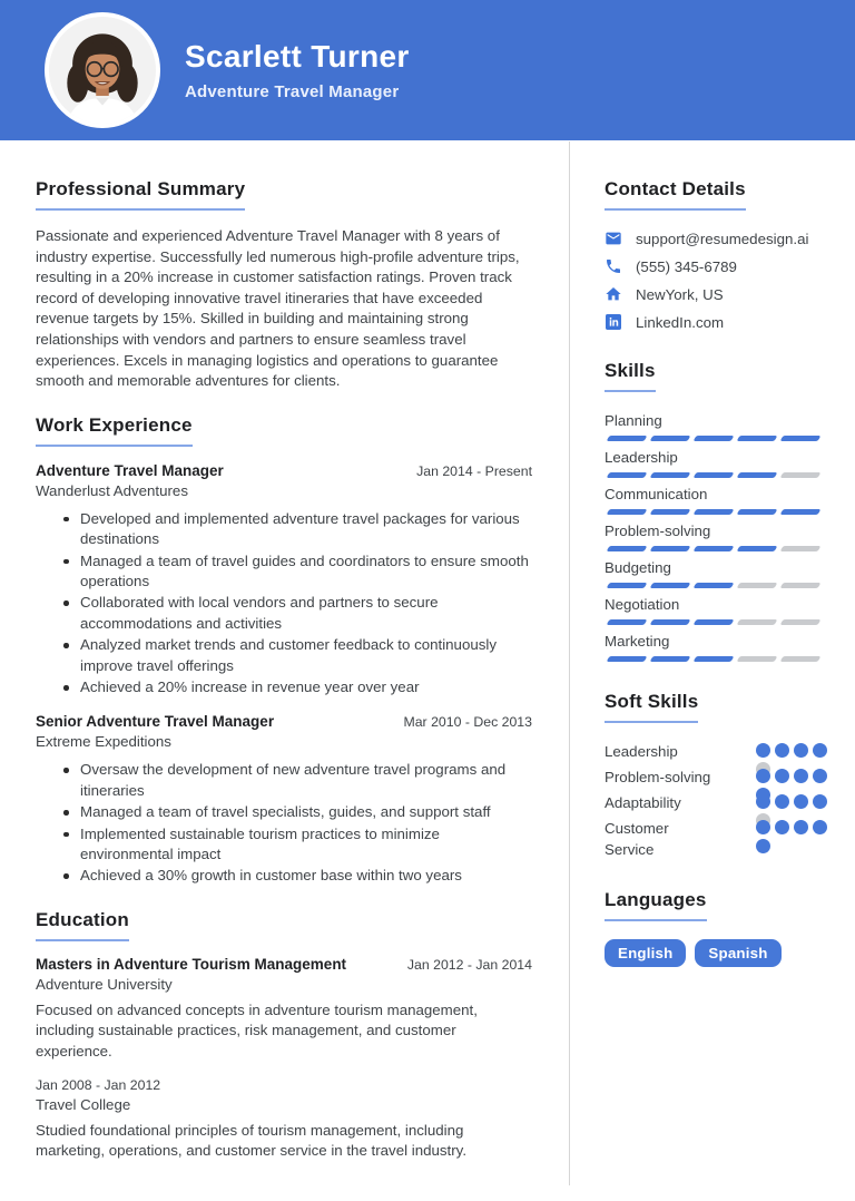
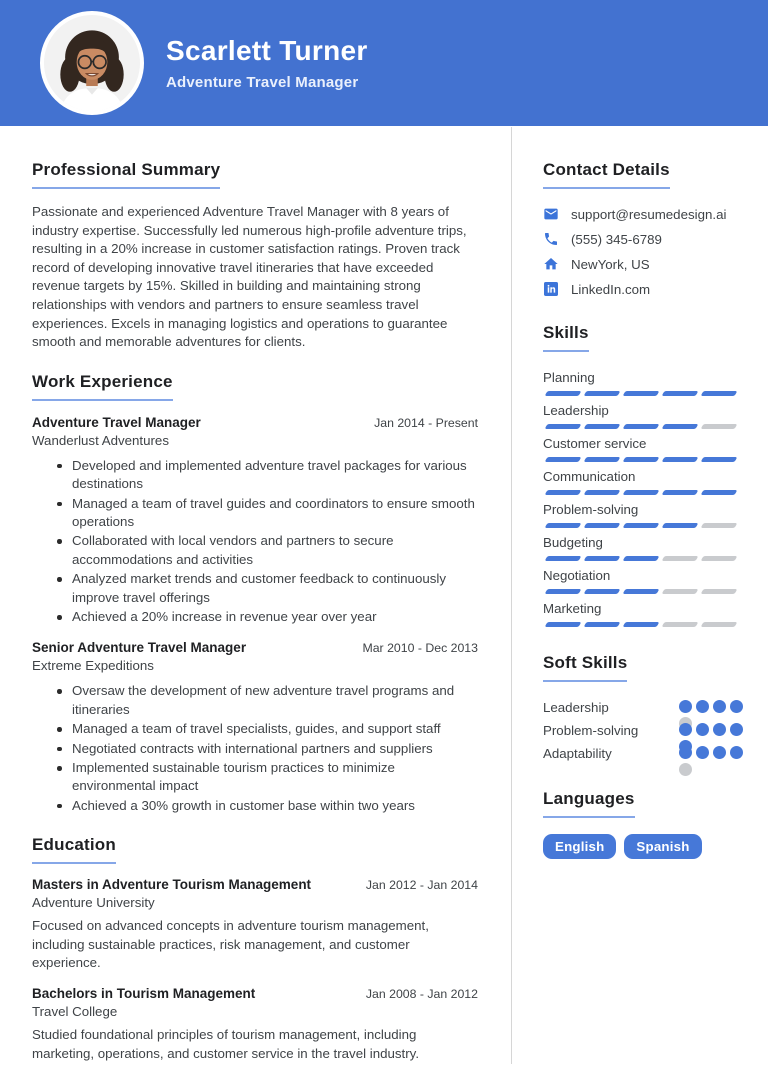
  Scarlett Turner
  Adventure Travel Manager
  Professional Summary
  Passionate and experienced Adventure Travel Manager with 8 years of industry expertise. Successfully led numerous high-profile adventure trips, resulting in a 20% increase in customer satisfaction ratings. Proven track record of developing innovative travel itineraries that have exceeded revenue targets by 15%. Skilled in building and maintaining strong relationships with vendors and partners to ensure seamless travel experiences. Excels in managing logistics and operations to guarantee smooth and memorable adventures for clients.
  Work Experience
  Adventure Travel Manager
  Jan 2014 - Present
  Wanderlust Adventures
  Developed and implemented adventure travel packages for various destinations
  Managed a team of travel guides and coordinators to ensure smooth operations
  Collaborated with local vendors and partners to secure accommodations and activities
  Analyzed market trends and customer feedback to continuously improve travel offerings
  Achieved a 20% increase in revenue year over year
  Senior Adventure Travel Manager
  Mar 2010 - Dec 2013
  Extreme Expeditions
  Oversaw the development of new adventure travel programs and itineraries
  Managed a team of travel specialists, guides, and support staff
+ Negotiated contracts with international partners and suppliers
  Implemented sustainable tourism practices to minimize environmental impact
  Achieved a 30% growth in customer base within two years
  Education
  Masters in Adventure Tourism Management
  Jan 2012 - Jan 2014
  Adventure University
  Focused on advanced concepts in adventure tourism management, including sustainable practices, risk management, and customer experience.
+ Bachelors in Tourism Management
  Jan 2008 - Jan 2012
  Travel College
  Studied foundational principles of tourism management, including marketing, operations, and customer service in the travel industry.
  Contact Details
  support@resumedesign.ai
  (555) 345-6789
  NewYork, US
  LinkedIn.com
  Skills
  Planning
  Leadership
+ Customer service
  Communication
  Problem-solving
  Budgeting
  Negotiation
  Marketing
  Soft Skills
  Leadership
  Problem-solving
  Adaptability
- Customer Service
  Languages
  English
  Spanish
